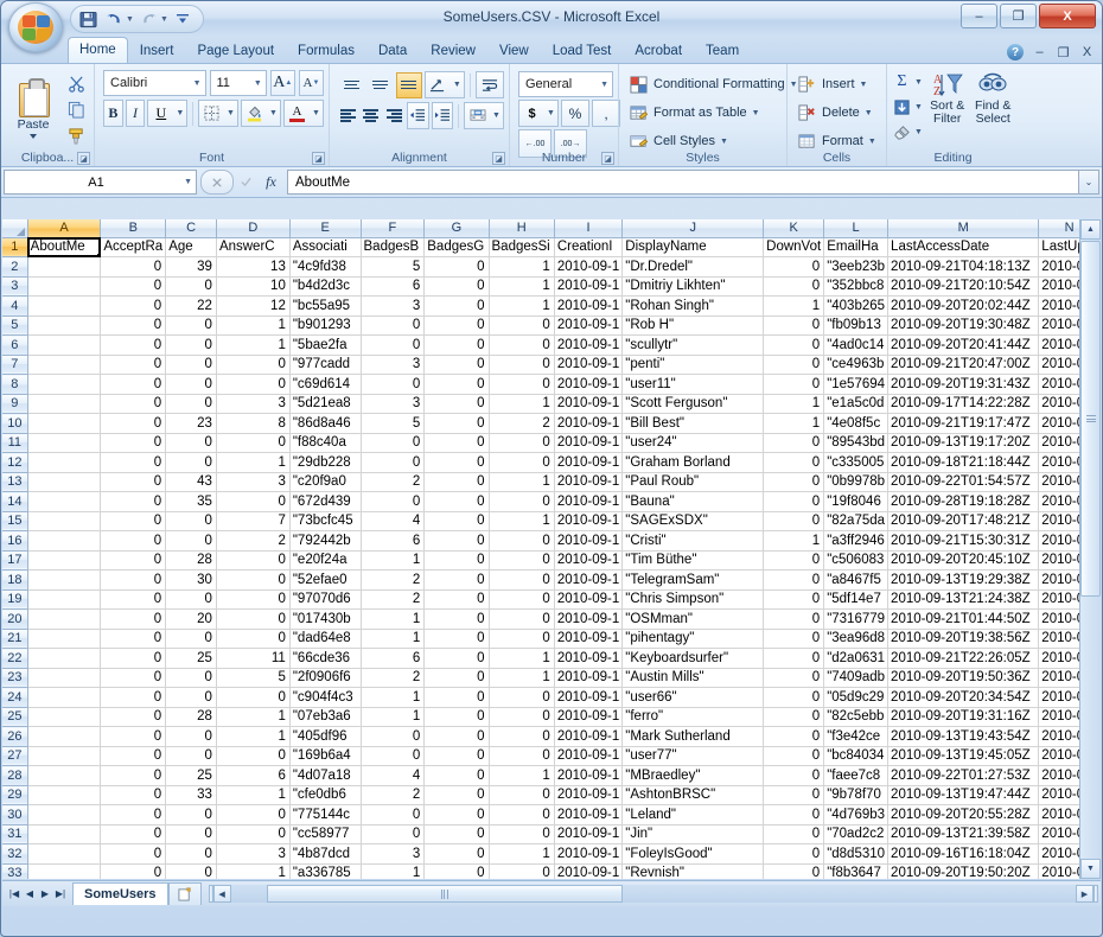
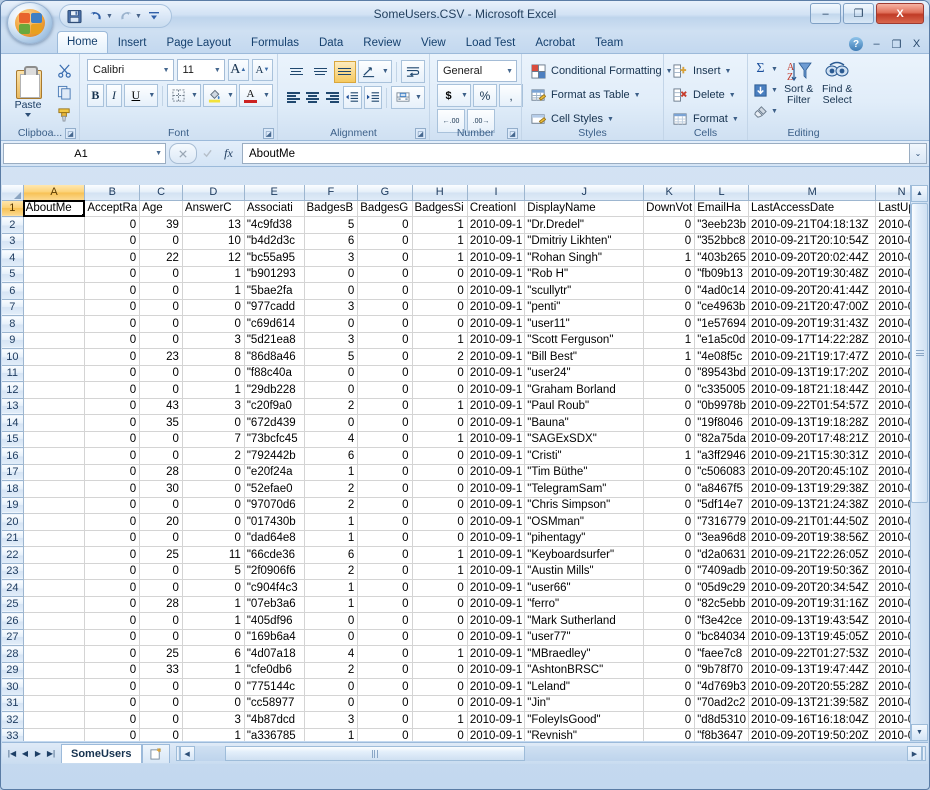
  SomeUsers.CSV - Microsoft Excel
  –
  ❐
  X
  Home
  Insert
  Page Layout
  Formulas
  Data
  Review
  View
  Load Test
  Acrobat
  Team
  ?
  –
  ❐
  X
  Paste
  Clipboa...
  Calibri
  11
  A
  A
  B
  I
  U
  A
  Font
  Alignment
  General
  $
  %
  ,
  Number
  Conditional Formatting
  Format as Table
  Cell Styles
  Styles
  Insert
  Delete
  Format
  Cells
  Σ
  A
  Z
  Sort &
  Filter
  Find &
  Select
  Editing
  A1
  fx
  AboutMe
  ⌄
  	A	B	C	D	E	F	G	H	I	J	K	L	M	N
  1	AboutMe	AcceptRa	Age	AnswerC	Associati	BadgesB	BadgesG	BadgesSi	CreationI	DisplayName	DownVot	EmailHa	LastAccessDate	LastU
  2		0	39	13	"4c9fd38	5	0	1	2010-09-1	"Dr.Dredel"	0	"3eeb23b	2010-09-21T04:18:13Z	2010-
  3		0	0	10	"b4d2d3c	6	0	1	2010-09-1	"Dmitriy Likhten"	0	"352bbc8	2010-09-21T20:10:54Z	2010-
  4		0	22	12	"bc55a95	3	0	1	2010-09-1	"Rohan Singh"	1	"403b265	2010-09-20T20:02:44Z	2010-
  5		0	0	1	"b901293	0	0	0	2010-09-1	"Rob H"	0	"fb09b13	2010-09-20T19:30:48Z	2010-
  6		0	0	1	"5bae2fa	0	0	0	2010-09-1	"scullytr"	0	"4ad0c14	2010-09-20T20:41:44Z	2010-
  7		0	0	0	"977cadd	3	0	0	2010-09-1	"penti"	0	"ce4963b	2010-09-21T20:47:00Z	2010-
  8		0	0	0	"c69d614	0	0	0	2010-09-1	"user11"	0	"1e57694	2010-09-20T19:31:43Z	2010-
  9		0	0	3	"5d21ea8	3	0	1	2010-09-1	"Scott Ferguson"	1	"e1a5c0d	2010-09-17T14:22:28Z	2010-
  10		0	23	8	"86d8a46	5	0	2	2010-09-1	"Bill Best"	1	"4e08f5c	2010-09-21T19:17:47Z	2010-
  11		0	0	0	"f88c40a	0	0	0	2010-09-1	"user24"	0	"89543bd	2010-09-13T19:17:20Z	2010-
  12		0	0	1	"29db228	0	0	0	2010-09-1	"Graham Borland	0	"c335005	2010-09-18T21:18:44Z	2010-
  13		0	43	3	"c20f9a0	2	0	1	2010-09-1	"Paul Roub"	0	"0b9978b	2010-09-22T01:54:57Z	2010-
- 14		0	35	0	"672d439	0	0	0	2010-09-1	"Bauna"	0	"19f8046	2010-09-28T19:18:28Z	2010-
+ 14		0	35	0	"672d439	0	0	0	2010-09-1	"Bauna"	0	"19f8046	2010-09-13T19:18:28Z	2010-
  15		0	0	7	"73bcfc45	4	0	1	2010-09-1	"SAGExSDX"	0	"82a75da	2010-09-20T17:48:21Z	2010-
  16		0	0	2	"792442b	6	0	0	2010-09-1	"Cristi"	1	"a3ff2946	2010-09-21T15:30:31Z	2010-
  17		0	28	0	"e20f24a	1	0	0	2010-09-1	"Tim Büthe"	0	"c506083	2010-09-20T20:45:10Z	2010-
  18		0	30	0	"52efae0	2	0	0	2010-09-1	"TelegramSam"	0	"a8467f5	2010-09-13T19:29:38Z	2010-
  19		0	0	0	"97070d6	2	0	0	2010-09-1	"Chris Simpson"	0	"5df14e7	2010-09-13T21:24:38Z	2010-
  20		0	20	0	"017430b	1	0	0	2010-09-1	"OSMman"	0	"7316779	2010-09-21T01:44:50Z	2010-
  21		0	0	0	"dad64e8	1	0	0	2010-09-1	"pihentagy"	0	"3ea96d8	2010-09-20T19:38:56Z	2010-
  22		0	25	11	"66cde36	6	0	1	2010-09-1	"Keyboardsurfer"	0	"d2a0631	2010-09-21T22:26:05Z	2010-
  23		0	0	5	"2f0906f6	2	0	1	2010-09-1	"Austin Mills"	0	"7409adb	2010-09-20T19:50:36Z	2010-
  24		0	0	0	"c904f4c3	1	0	0	2010-09-1	"user66"	0	"05d9c29	2010-09-20T20:34:54Z	2010-
  25		0	28	1	"07eb3a6	1	0	0	2010-09-1	"ferro"	0	"82c5ebb	2010-09-20T19:31:16Z	2010-
  26		0	0	1	"405df96	0	0	0	2010-09-1	"Mark Sutherland	0	"f3e42ce	2010-09-13T19:43:54Z	2010-
  27		0	0	0	"169b6a4	0	0	0	2010-09-1	"user77"	0	"bc84034	2010-09-13T19:45:05Z	2010-
  28		0	25	6	"4d07a18	4	0	1	2010-09-1	"MBraedley"	0	"faee7c8	2010-09-22T01:27:53Z	2010-
  29		0	33	1	"cfe0db6	2	0	0	2010-09-1	"AshtonBRSC"	0	"9b78f70	2010-09-13T19:47:44Z	2010-
  30		0	0	0	"775144c	0	0	0	2010-09-1	"Leland"	0	"4d769b3	2010-09-20T20:55:28Z	2010-
  31		0	0	0	"cc58977	0	0	0	2010-09-1	"Jin"	0	"70ad2c2	2010-09-13T21:39:58Z	2010-
  32		0	0	3	"4b87dcd	3	0	1	2010-09-1	"FoleyIsGood"	0	"d8d5310	2010-09-16T16:18:04Z	2010-
  33		0	0	1	"a336785	1	0	0	2010-09-1	"Revnish"	0	"f8b3647	2010-09-20T19:50:20Z	2010-
  |◀
  ◀
  ▶
  ▶|
  SomeUsers
